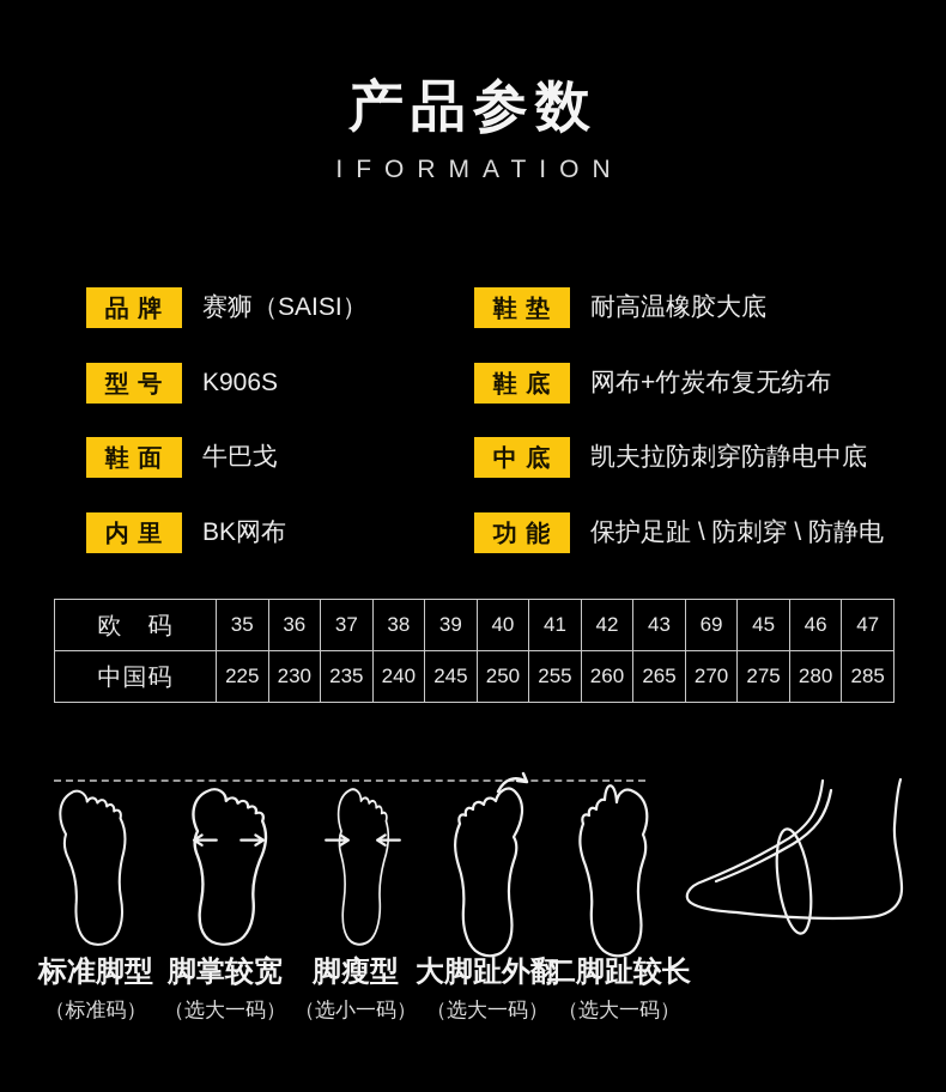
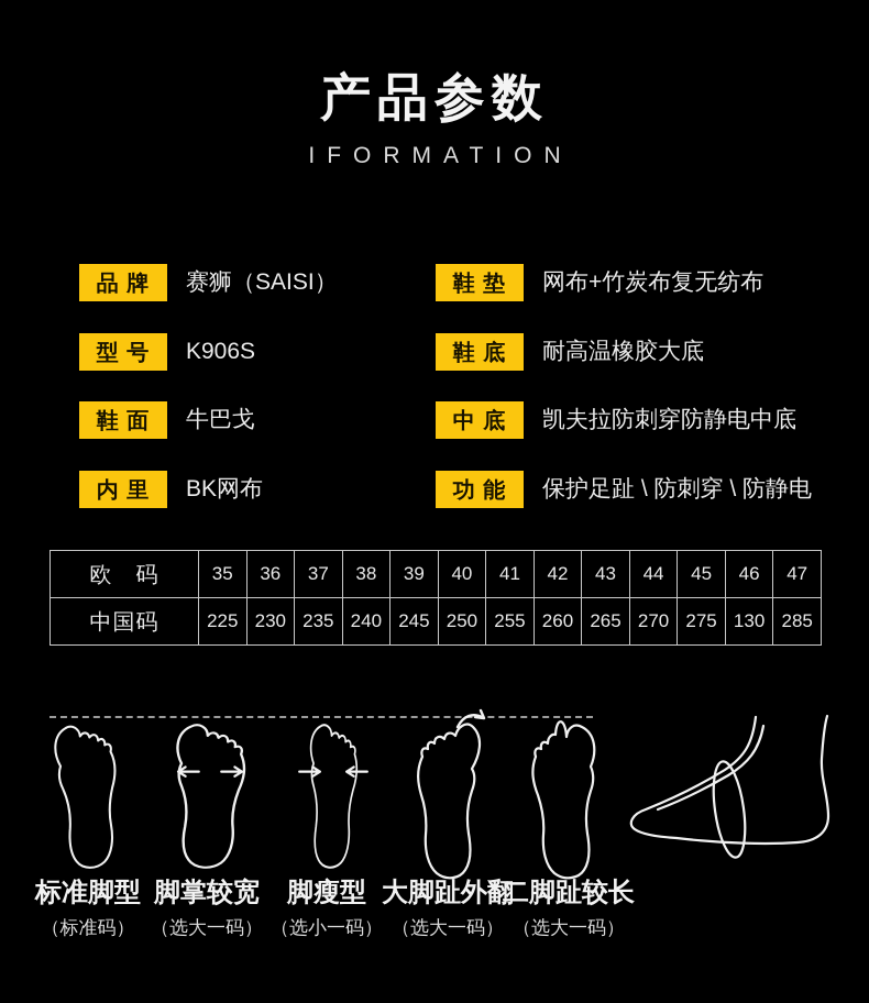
  产品参数
  IFORMATION
  品 牌
  赛狮（SAISI）
  型 号
  K906S
  鞋 面
  牛巴戈
  内 里
  BK网布
  鞋 垫
- 耐高温橡胶大底
+ 网布+竹炭布复无纺布
  鞋 底
- 网布+竹炭布复无纺布
+ 耐高温橡胶大底
  中 底
  凯夫拉防刺穿防静电中底
  功 能
  保护足趾 \ 防刺穿 \ 防静电
- 欧 码	35	36	37	38	39	40	41	42	43	69	45	46	47
+ 欧 码	35	36	37	38	39	40	41	42	43	44	45	46	47
- 中国码	225	230	235	240	245	250	255	260	265	270	275	280	285
+ 中国码	225	230	235	240	245	250	255	260	265	270	275	130	285
  标准脚型
  （标准码）
  脚掌较宽
  （选大一码）
  脚瘦型
  （选小一码）
  大脚趾外翻
  （选大一码）
  二脚趾较长
  （选大一码）
